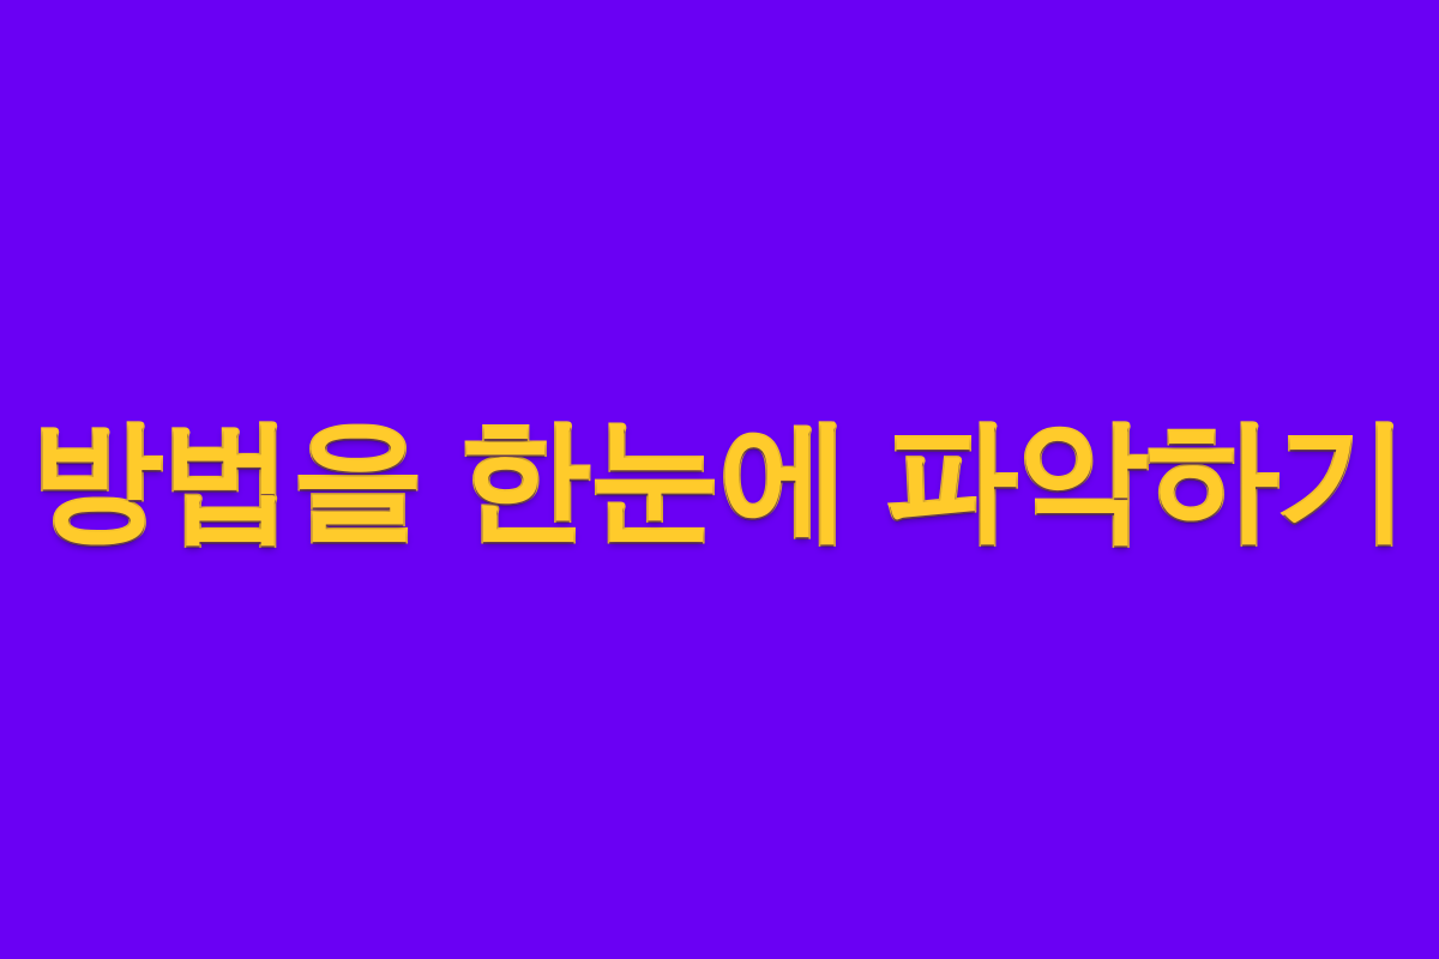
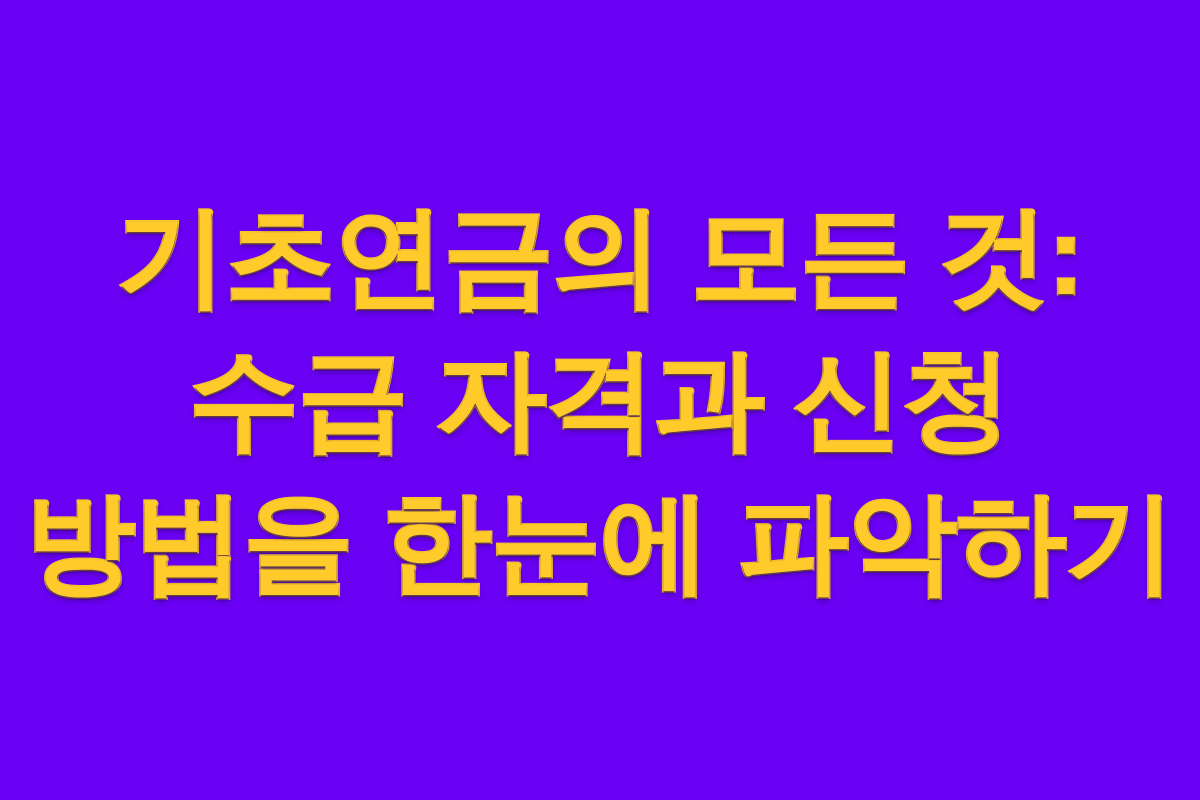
+ 기초연금의 모든 것:
+ 수급 자격과 신청
  방법을 한눈에 파악하기
